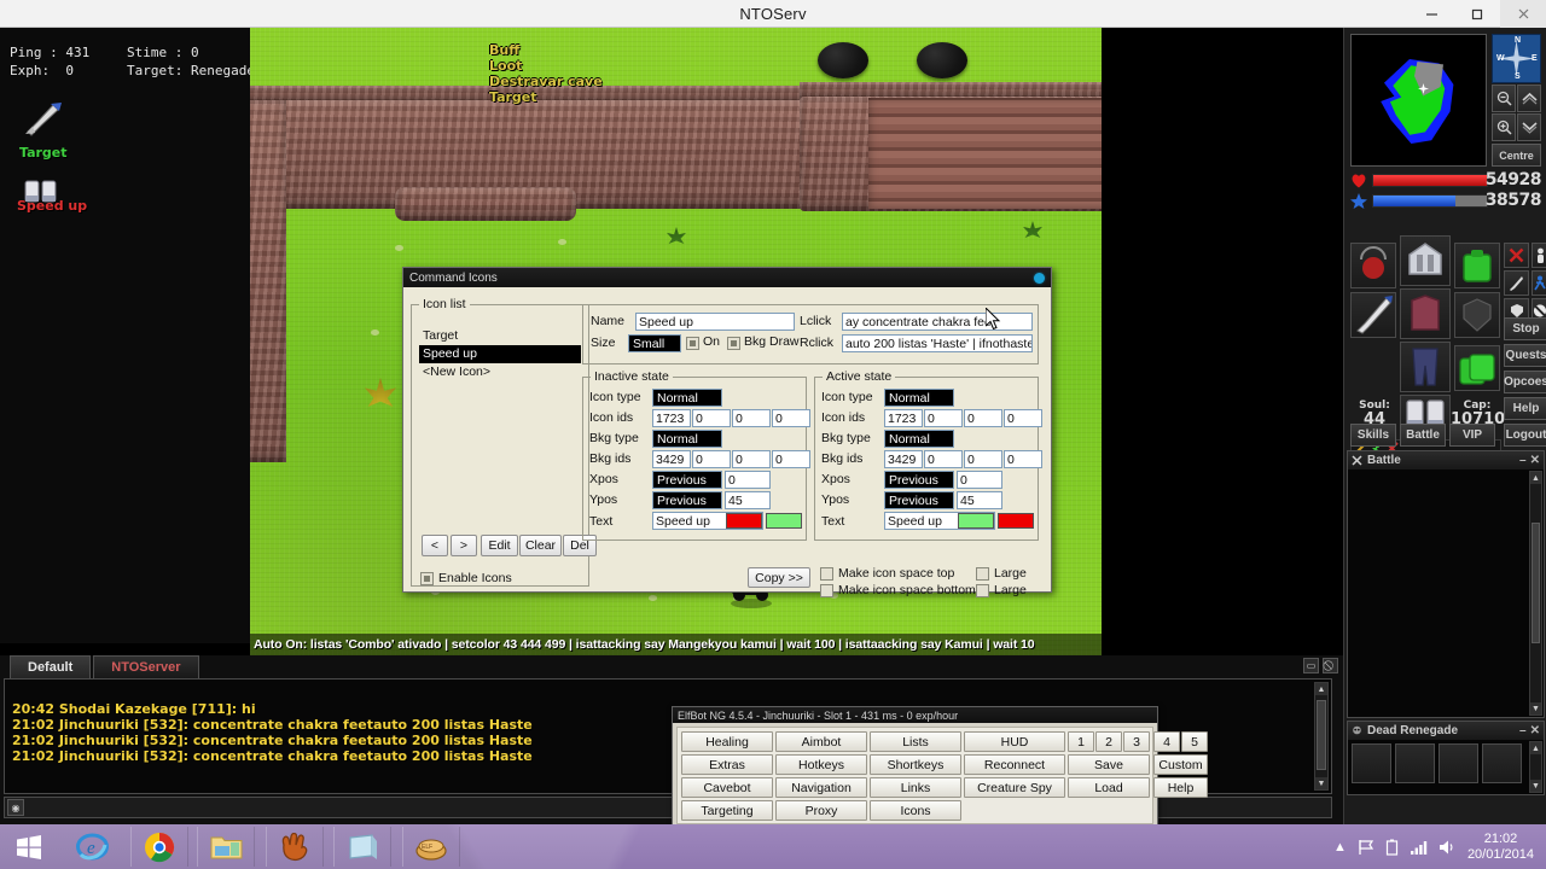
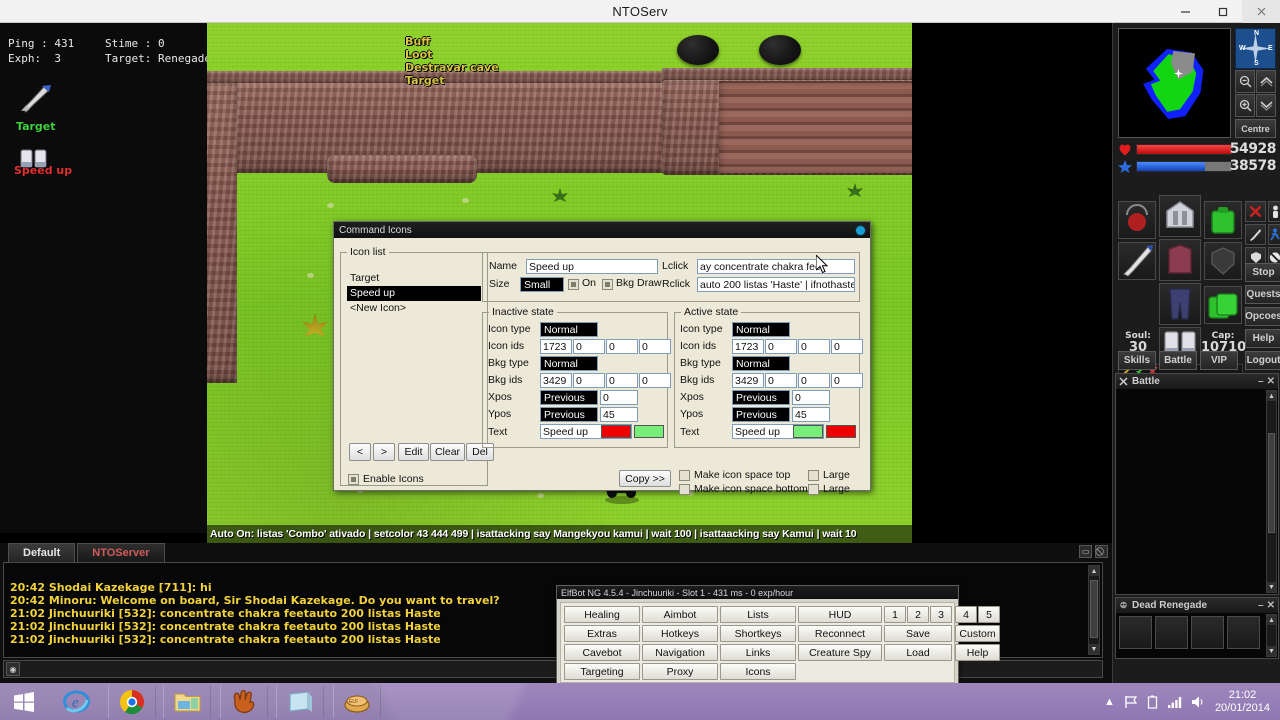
  NTOServ
- Ping : 431 Exph: 0
+ Ping : 431 Exph: 3
  Stime : 0 Target: Renegad
  Target
  Speed up
  Buff
  Loot
  Destravar cave
  Target
  Auto On: listas 'Combo' ativado | setcolor 43 444 499 | isattacking say Mangekyou kamui | wait 100 | isattaacking say Kamui | wait 10
  Centre
  54928
  38578
  Soul:
- 44
+ 30
  Cap:
  10710
  Stop
  Quests
  Opcoes
  Help
  Logout
  Skills
  Battle
  VIP
  Battle
  –
  ✕
  Dead Renegade
  –
  ✕
  Default
  NTOServer
  ▭
  20:42 Shodai Kazekage [711]: hi
+ 20:42 Minoru: Welcome on board, Sir Shodai Kazekage. Do you want to travel?
  21:02 Jinchuuriki [532]: concentrate chakra feetauto 200 listas Haste
  21:02 Jinchuuriki [532]: concentrate chakra feetauto 200 listas Haste
  21:02 Jinchuuriki [532]: concentrate chakra feetauto 200 listas Haste
  ◉
  Command Icons
  Icon list
  Target
  Speed up
  <New Icon>
  <
  >
  Edit
  Clear
  Del
  Enable Icons
  Name
  Speed up
  Size
  Small
  On
  Bkg Draw
  Lclick
  ay concentrate chakra fe
  Rclick
  auto 200 listas 'Haste' | ifnothaste
  Inactive state
  Icon type
  Normal
  Icon ids
  1723
  0
  0
  0
  Bkg type
  Normal
  Bkg ids
  3429
  0
  0
  0
  Xpos
  Previous
  0
  Ypos
  Previous
  45
  Text
  Speed up
  Active state
  Icon type
  Normal
  Icon ids
  1723
  0
  0
  0
  Bkg type
  Normal
  Bkg ids
  3429
  0
  0
  0
  Xpos
  Previous
  0
  Ypos
  Previous
  45
  Text
  Speed up
  Copy >>
  Make icon space top
  Make icon space bottom
  Large
  Large
  ElfBot NG 4.5.4 - Jinchuuriki - Slot 1 - 431 ms - 0 exp/hour
  Healing
  Extras
  Cavebot
  Targeting
  Aimbot
  Hotkeys
  Navigation
  Proxy
  Lists
  Shortkeys
  Links
  Icons
  HUD
  Reconnect
  Creature Spy
  1
  2
  3
  4
  5
  Save
  Load
  Custom
  Help
  e
  ▲
  21:02
  20/01/2014
